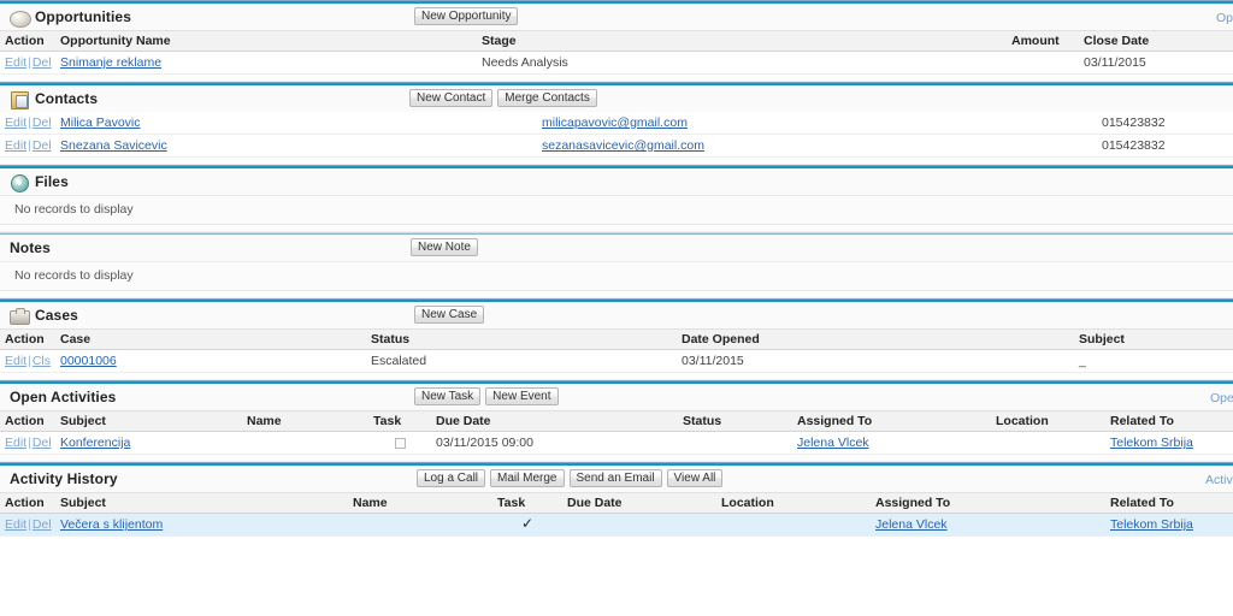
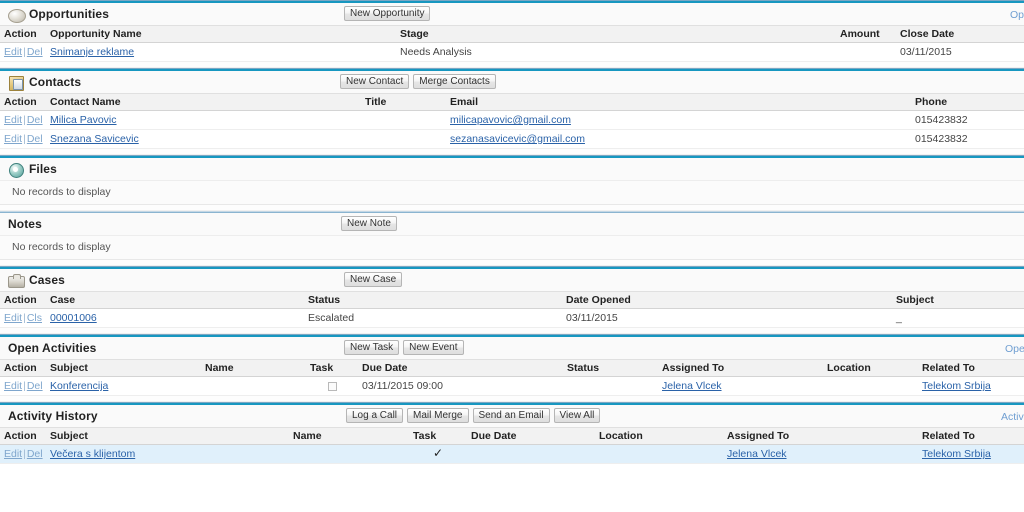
  Opportunities
  New Opportunity
  Action	Opportunity Name	Stage	Amount	Close Date
  Edit|Del	Snimanje reklame	Needs Analysis		03/11/2015
  Contacts
  New Contact
  Merge Contacts
+ Action	Contact Name	Title	Email	Phone
  Edit|Del	Milica Pavovic		milicapavovic@gmail.com	015423832
  Edit|Del	Snezana Savicevic		sezanasavicevic@gmail.com	015423832
  Files
  No records to display
  Notes
  New Note
  No records to display
  Cases
  New Case
  Action	Case	Status	Date Opened	Subject
  Edit|Cls	00001006	Escalated	03/11/2015	_
  Open Activities
  New Task
  New Event
  Ope
  Action	Subject	Name	Task	Due Date	Status	Assigned To	Location	Related To
  Edit|Del	Konferencija			03/11/2015 09:00		Jelena Vlcek		Telekom Srbija
  Activity History
  Log a Call
  Mail Merge
  Send an Email
  View All
  Activ
  Action	Subject	Name	Task	Due Date	Location	Assigned To	Related To
  Edit|Del	Večera s klijentom		✓			Jelena Vlcek	Telekom Srbija
